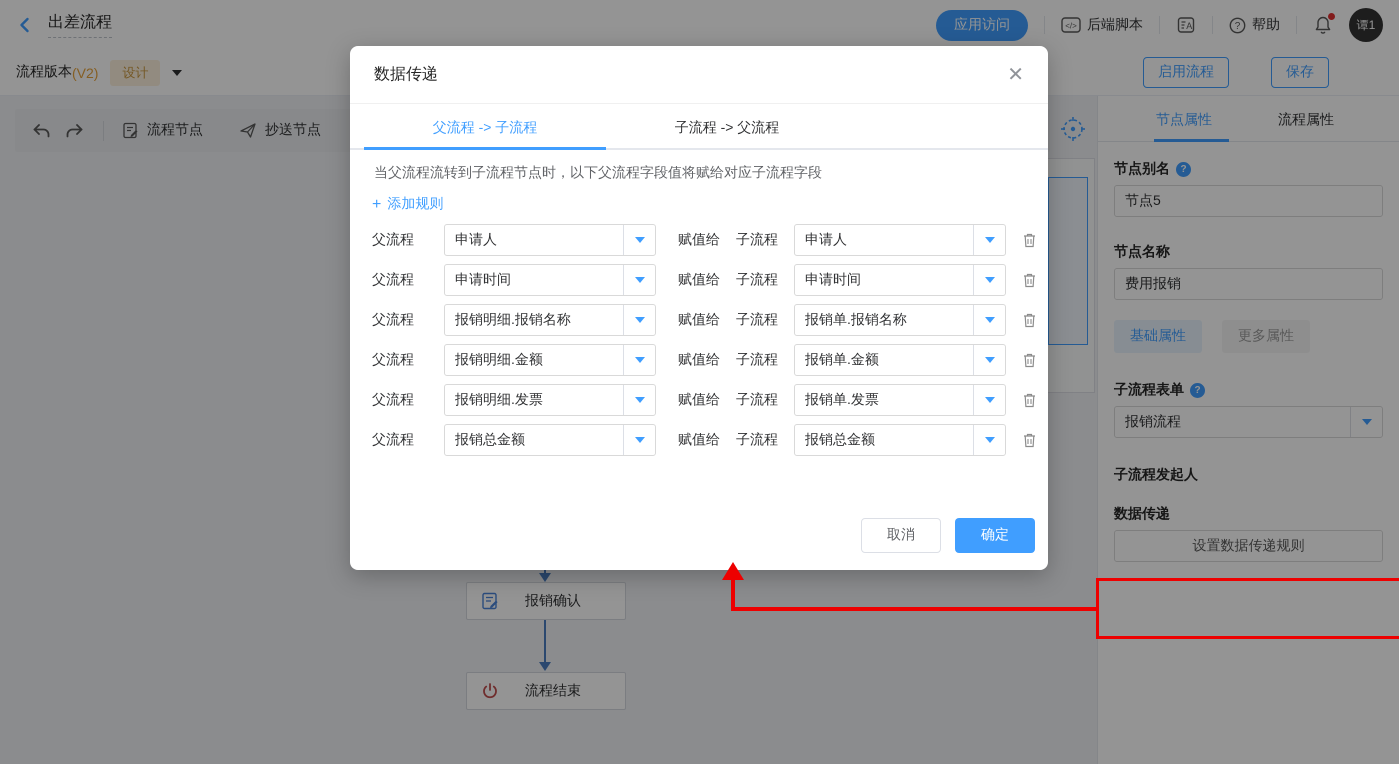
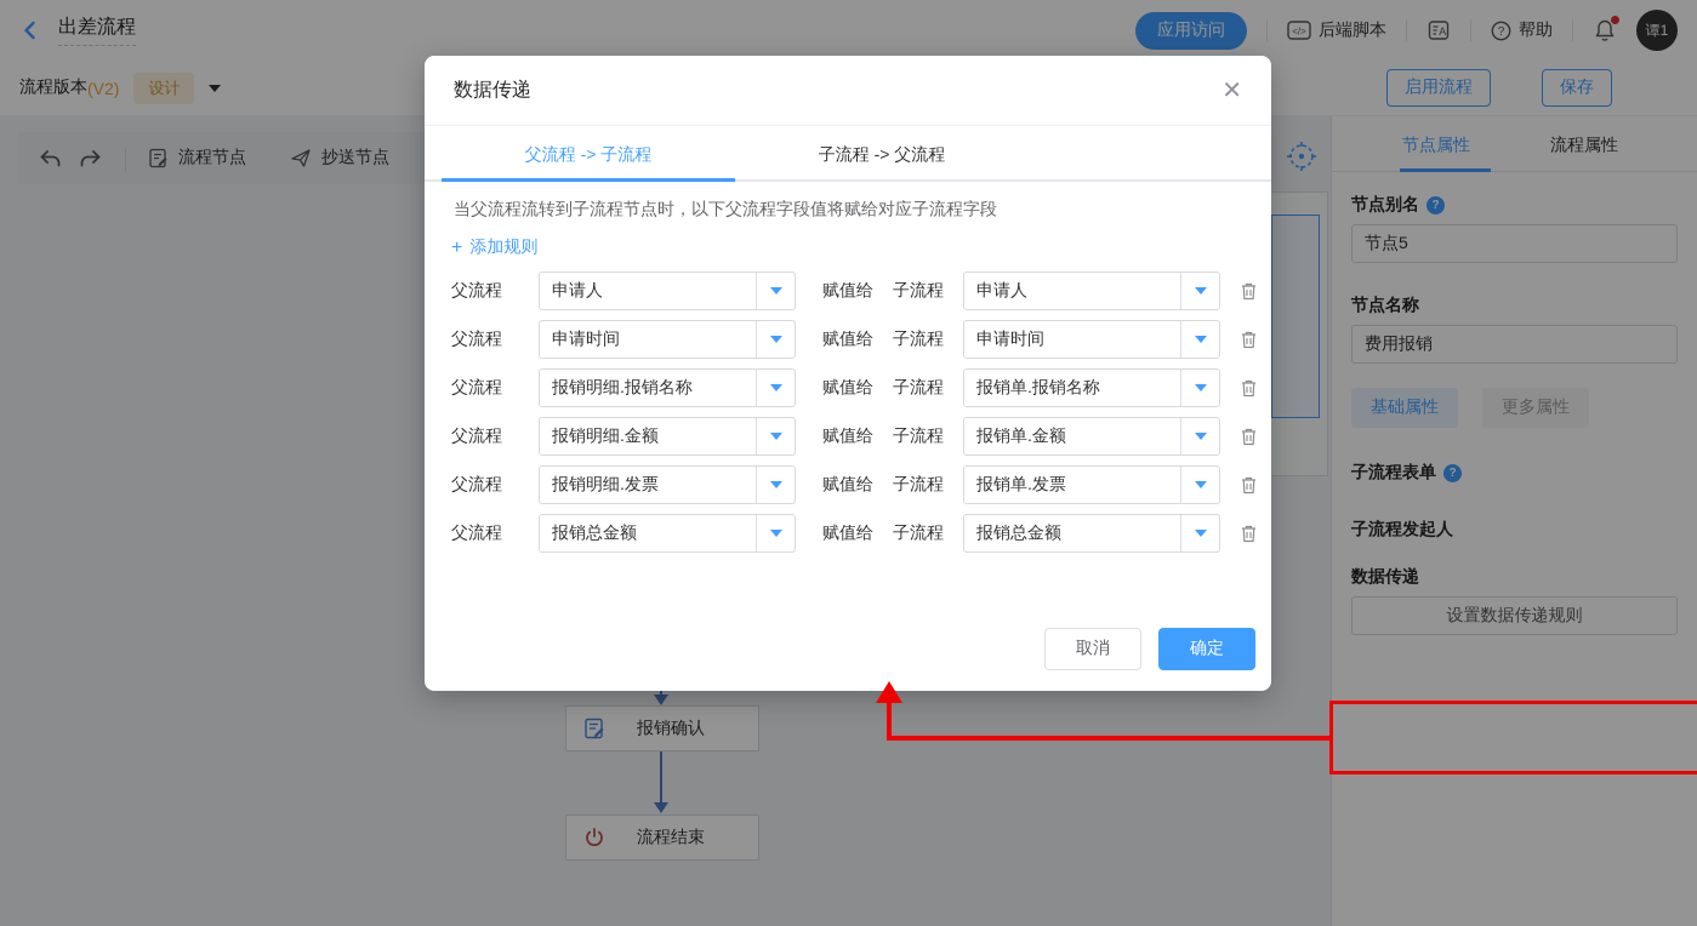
  出差流程
  应用访问
  </>
  后端脚本
  A
  ?
  帮助
  谭1
  流程版本
  (V2)
  设计
  启用流程
  保存
  流程节点
  抄送节点
  报销确认
  流程结束
  节点属性
  流程属性
  节点别名
  ?
  节点5
  节点名称
  费用报销
  基础属性
  更多属性
  子流程表单
  ?
- 报销流程
  子流程发起人
  数据传递
  设置数据传递规则
  数据传递
  ✕
  父流程 -> 子流程
  子流程 -> 父流程
  当父流程流转到子流程节点时，以下父流程字段值将赋给对应子流程字段
  +
  添加规则
  父流程
  申请人
  赋值给
  子流程
  申请人
  父流程
  申请时间
  赋值给
  子流程
  申请时间
  父流程
  报销明细.报销名称
  赋值给
  子流程
  报销单.报销名称
  父流程
  报销明细.金额
  赋值给
  子流程
  报销单.金额
  父流程
  报销明细.发票
  赋值给
  子流程
  报销单.发票
  父流程
  报销总金额
  赋值给
  子流程
  报销总金额
  取消
  确定
